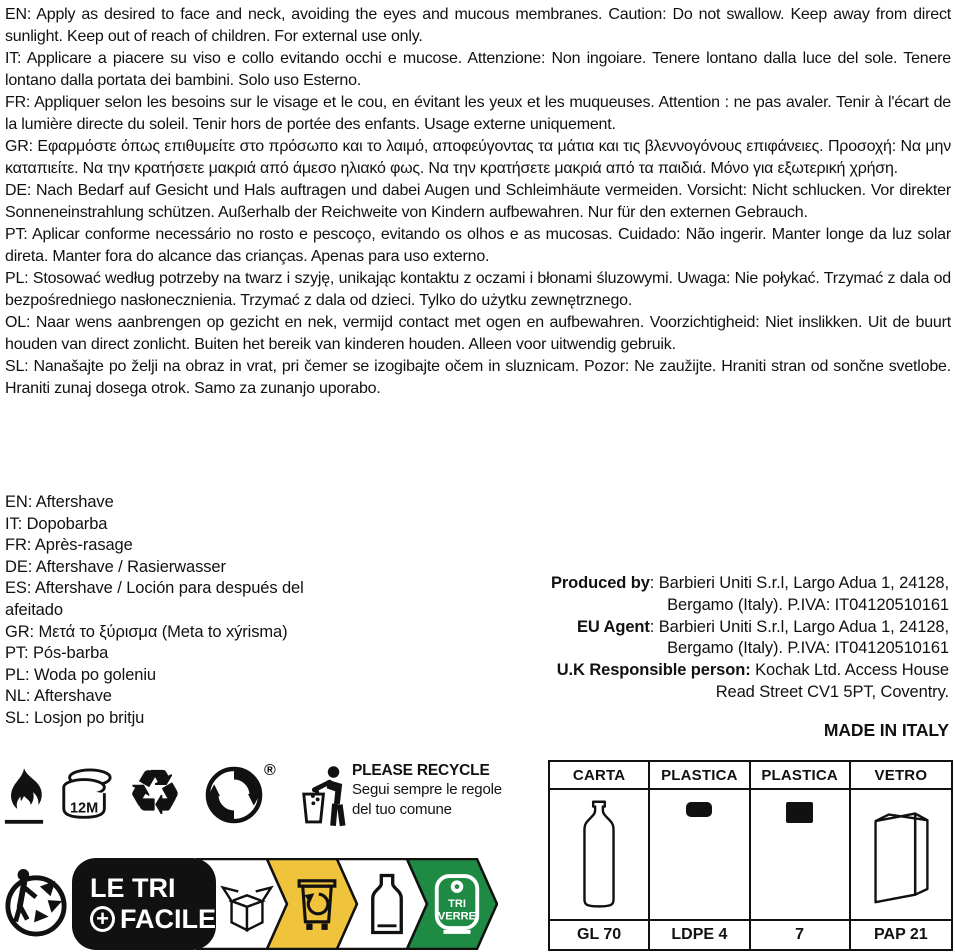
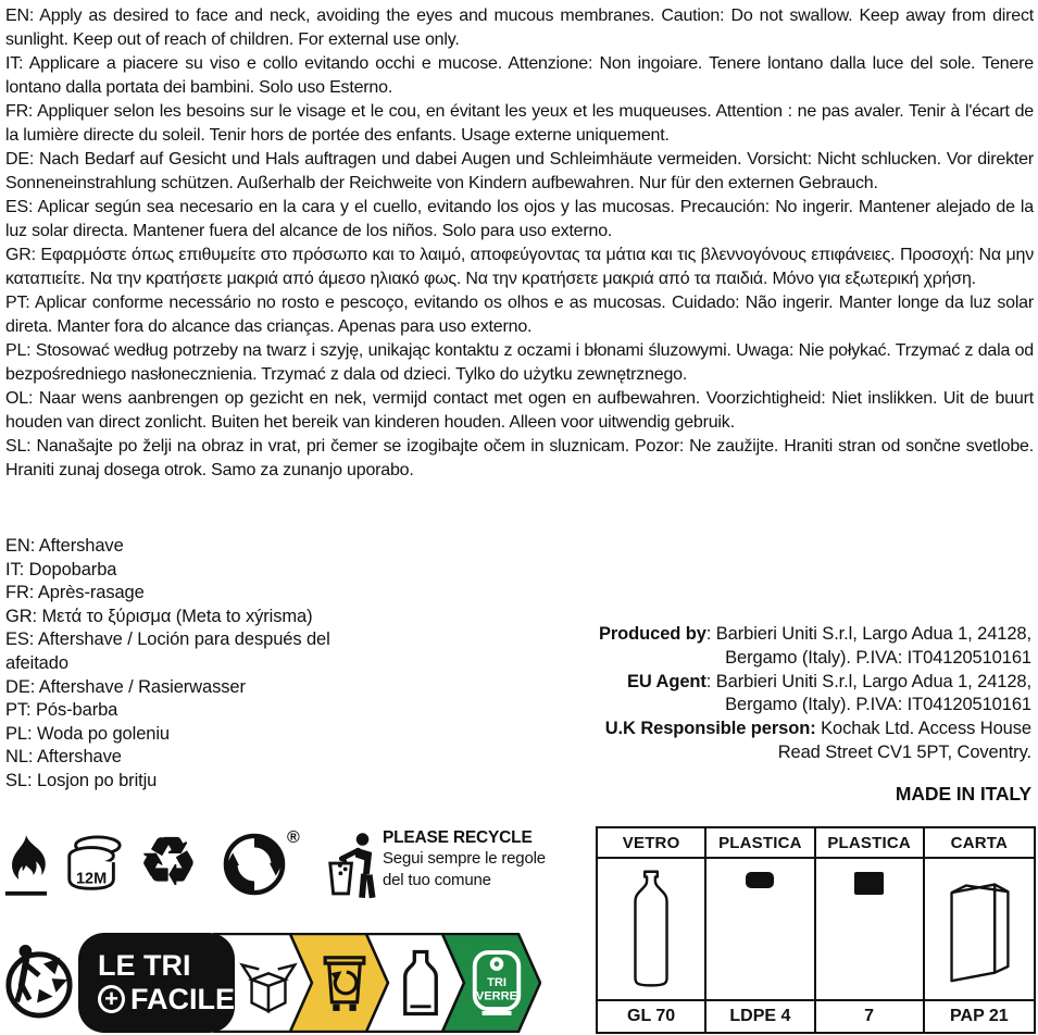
  EN: Apply as desired to face and neck, avoiding the eyes and mucous membranes. Caution: Do not swallow. Keep away from direct sunlight. Keep out of reach of children. For external use only.
  IT: Applicare a piacere su viso e collo evitando occhi e mucose. Attenzione: Non ingoiare. Tenere lontano dalla luce del sole. Tenere lontano dalla portata dei bambini. Solo uso Esterno.
  FR: Appliquer selon les besoins sur le visage et le cou, en évitant les yeux et les muqueuses. Attention : ne pas avaler. Tenir à l'écart de la lumière directe du soleil. Tenir hors de portée des enfants. Usage externe uniquement.
- GR: Εφαρμόστε όπως επιθυμείτε στο πρόσωπο και το λαιμό, αποφεύγοντας τα μάτια και τις βλεννογόνους επιφάνειες. Προσοχή: Να μην καταπιείτε. Να την κρατήσετε μακριά από άμεσο ηλιακό φως. Να την κρατήσετε μακριά από τα παιδιά. Μόνο για εξωτερική χρήση.
+ DE: Nach Bedarf auf Gesicht und Hals auftragen und dabei Augen und Schleimhäute vermeiden. Vorsicht: Nicht schlucken. Vor direkter Sonneneinstrahlung schützen. Außerhalb der Reichweite von Kindern aufbewahren. Nur für den externen Gebrauch.
+ ES: Aplicar según sea necesario en la cara y el cuello, evitando los ojos y las mucosas. Precaución: No ingerir. Mantener alejado de la luz solar directa. Mantener fuera del alcance de los niños. Solo para uso externo.
- DE: Nach Bedarf auf Gesicht und Hals auftragen und dabei Augen und Schleimhäute vermeiden. Vorsicht: Nicht schlucken. Vor direkter Sonneneinstrahlung schützen. Außerhalb der Reichweite von Kindern aufbewahren. Nur für den externen Gebrauch.
+ GR: Εφαρμόστε όπως επιθυμείτε στο πρόσωπο και το λαιμό, αποφεύγοντας τα μάτια και τις βλεννογόνους επιφάνειες. Προσοχή: Να μην καταπιείτε. Να την κρατήσετε μακριά από άμεσο ηλιακό φως. Να την κρατήσετε μακριά από τα παιδιά. Μόνο για εξωτερική χρήση.
  PT: Aplicar conforme necessário no rosto e pescoço, evitando os olhos e as mucosas. Cuidado: Não ingerir. Manter longe da luz solar direta. Manter fora do alcance das crianças. Apenas para uso externo.
  PL: Stosować według potrzeby na twarz i szyję, unikając kontaktu z oczami i błonami śluzowymi. Uwaga: Nie połykać. Trzymać z dala od bezpośredniego nasłonecznienia. Trzymać z dala od dzieci. Tylko do użytku zewnętrznego.
  OL: Naar wens aanbrengen op gezicht en nek, vermijd contact met ogen en aufbewahren. Voorzichtigheid: Niet inslikken. Uit de buurt houden van direct zonlicht. Buiten het bereik van kinderen houden. Alleen voor uitwendig gebruik.
  SL: Nanašajte po želji na obraz in vrat, pri čemer se izogibajte očem in sluznicam. Pozor: Ne zaužijte. Hraniti stran od sončne svetlobe. Hraniti zunaj dosega otrok. Samo za zunanjo uporabo.
  EN: Aftershave
  IT: Dopobarba
  FR: Après-rasage
- DE: Aftershave / Rasierwasser
+ GR: Μετά το ξύρισμα (Meta to xýrisma)
  ES: Aftershave / Loción para después del afeitado
- GR: Μετά το ξύρισμα (Meta to xýrisma)
+ DE: Aftershave / Rasierwasser
  PT: Pós-barba
  PL: Woda po goleniu
  NL: Aftershave
  SL: Losjon po britju
  Produced by: Barbieri Uniti S.r.l, Largo Adua 1, 24128, Bergamo (Italy). P.IVA: IT04120510161
  EU Agent: Barbieri Uniti S.r.l, Largo Adua 1, 24128, Bergamo (Italy). P.IVA: IT04120510161
  U.K Responsible person: Kochak Ltd. Access House Read Street CV1 5PT, Coventry.
  MADE IN ITALY
  12M
  ♻
  ®
  PLEASE RECYCLE
  Segui sempre le regole
  del tuo comune
  LE TRI
  +
  FACILE
  TRI
  VERRE
- CARTA
+ VETRO
  PLASTICA
  PLASTICA
- VETRO
+ CARTA
  GL 70
  LDPE 4
  7
  PAP 21
